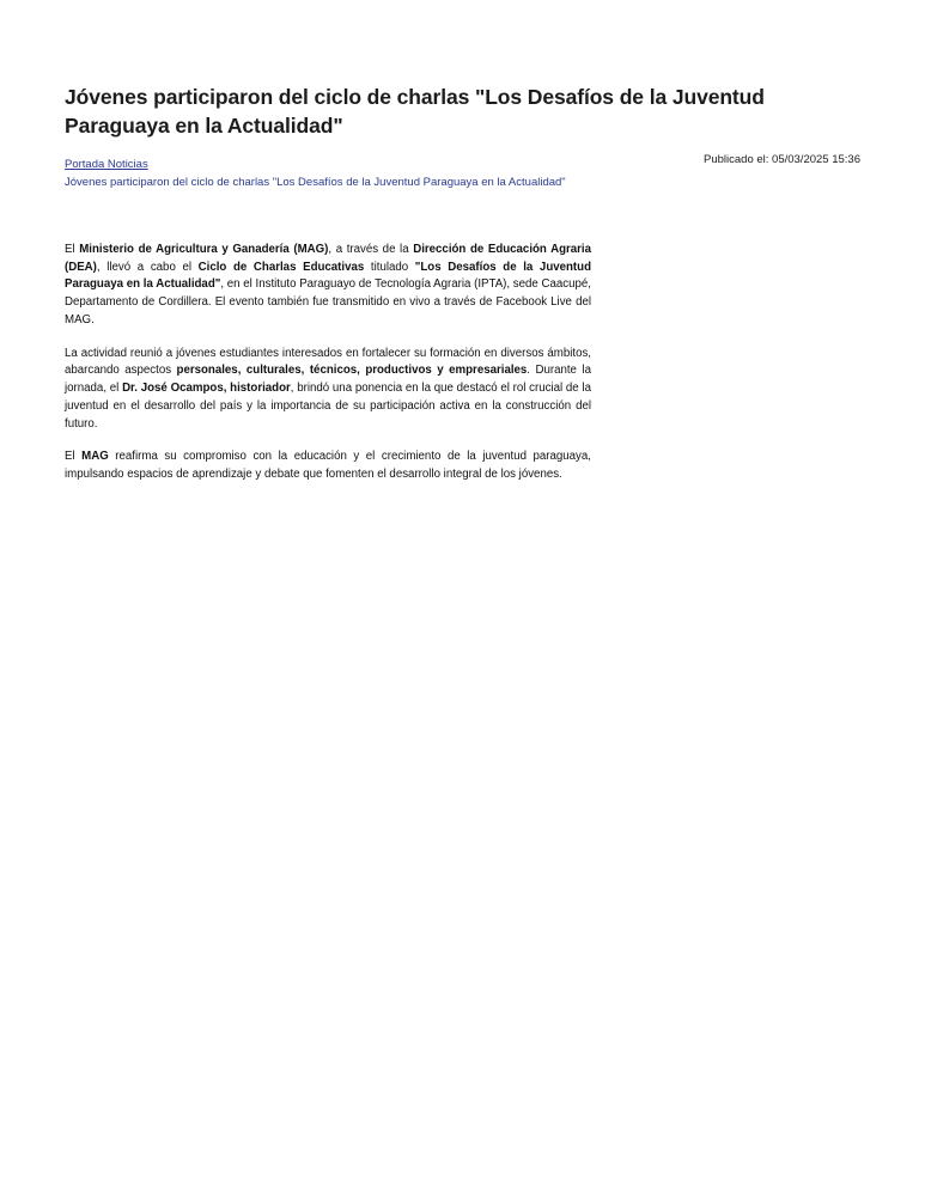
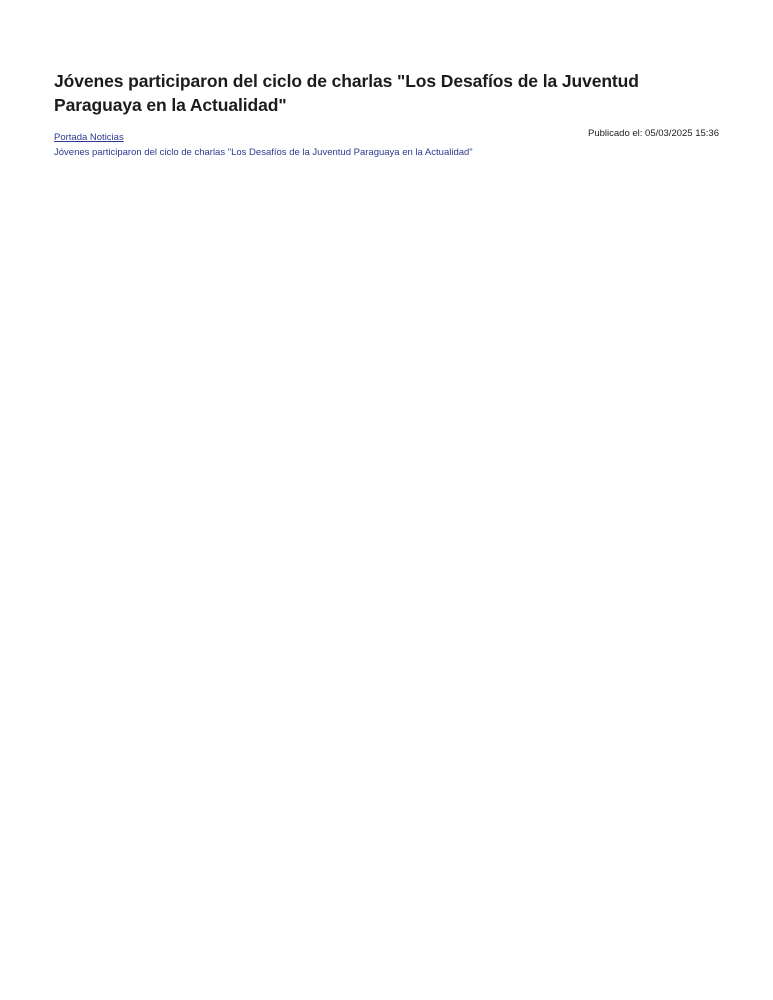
  Jóvenes participaron del ciclo de charlas "Los Desafíos de la Juventud Paraguaya en la Actualidad"
  Portada Noticias
  Jóvenes participaron del ciclo de charlas "Los Desafíos de la Juventud Paraguaya en la Actualidad"
  Publicado el: 05/03/2025 15:36
- El Ministerio de Agricultura y Ganadería (MAG), a través de la Dirección de Educación Agraria (DEA), llevó a cabo el Ciclo de Charlas Educativas titulado "Los Desafíos de la Juventud Paraguaya en la Actualidad", en el Instituto Paraguayo de Tecnología Agraria (IPTA), sede Caacupé, Departamento de Cordillera. El evento también fue transmitido en vivo a través de Facebook Live del MAG.
- La actividad reunió a jóvenes estudiantes interesados en fortalecer su formación en diversos ámbitos, abarcando aspectos personales, culturales, técnicos, productivos y empresariales. Durante la jornada, el Dr. José Ocampos, historiador, brindó una ponencia en la que destacó el rol crucial de la juventud en el desarrollo del país y la importancia de su participación activa en la construcción del futuro.
- El MAG reafirma su compromiso con la educación y el crecimiento de la juventud paraguaya, impulsando espacios de aprendizaje y debate que fomenten el desarrollo integral de los jóvenes.
